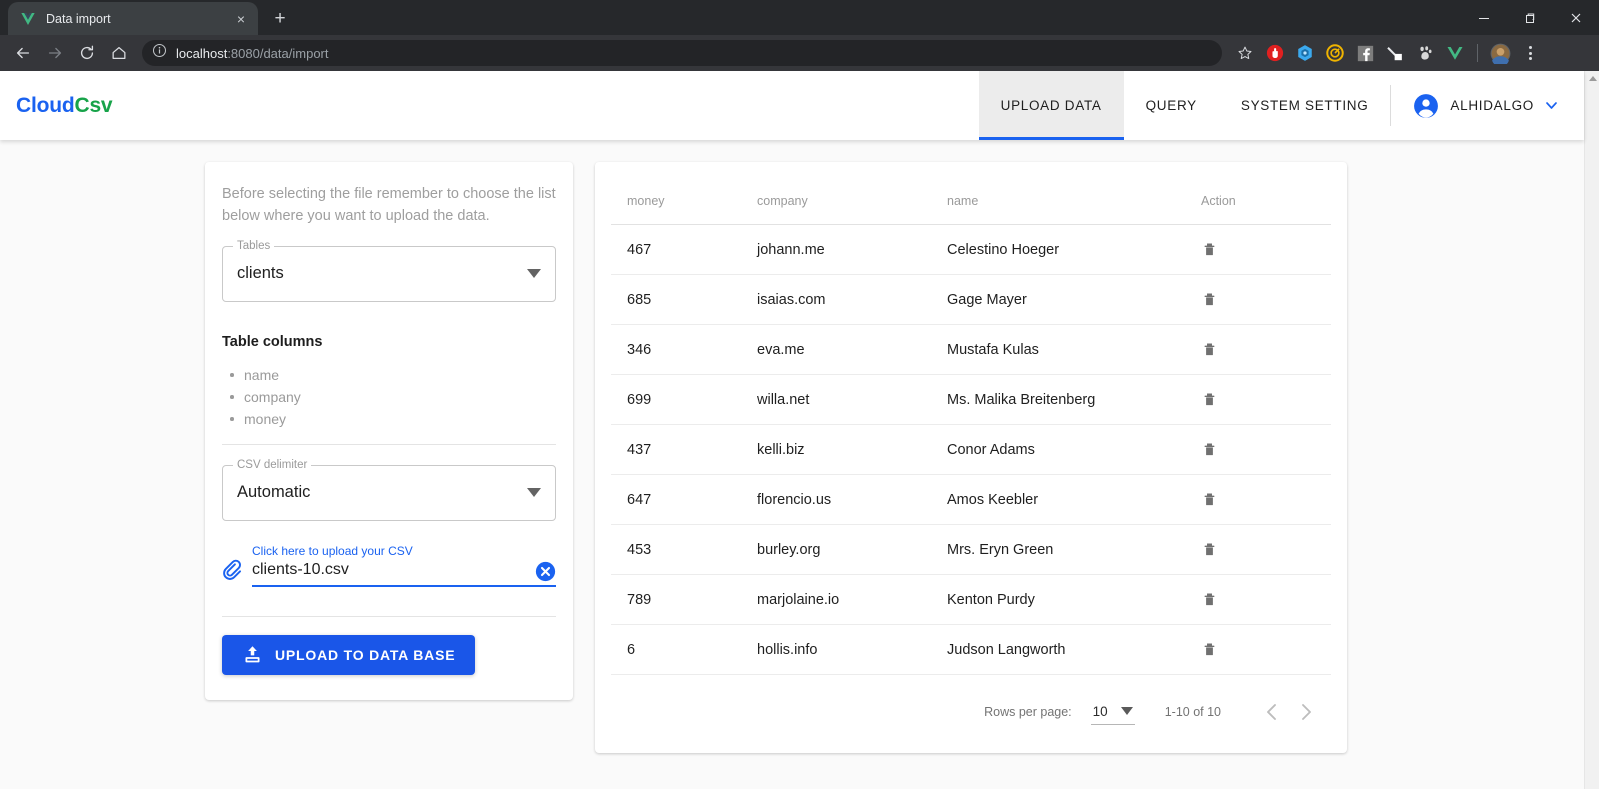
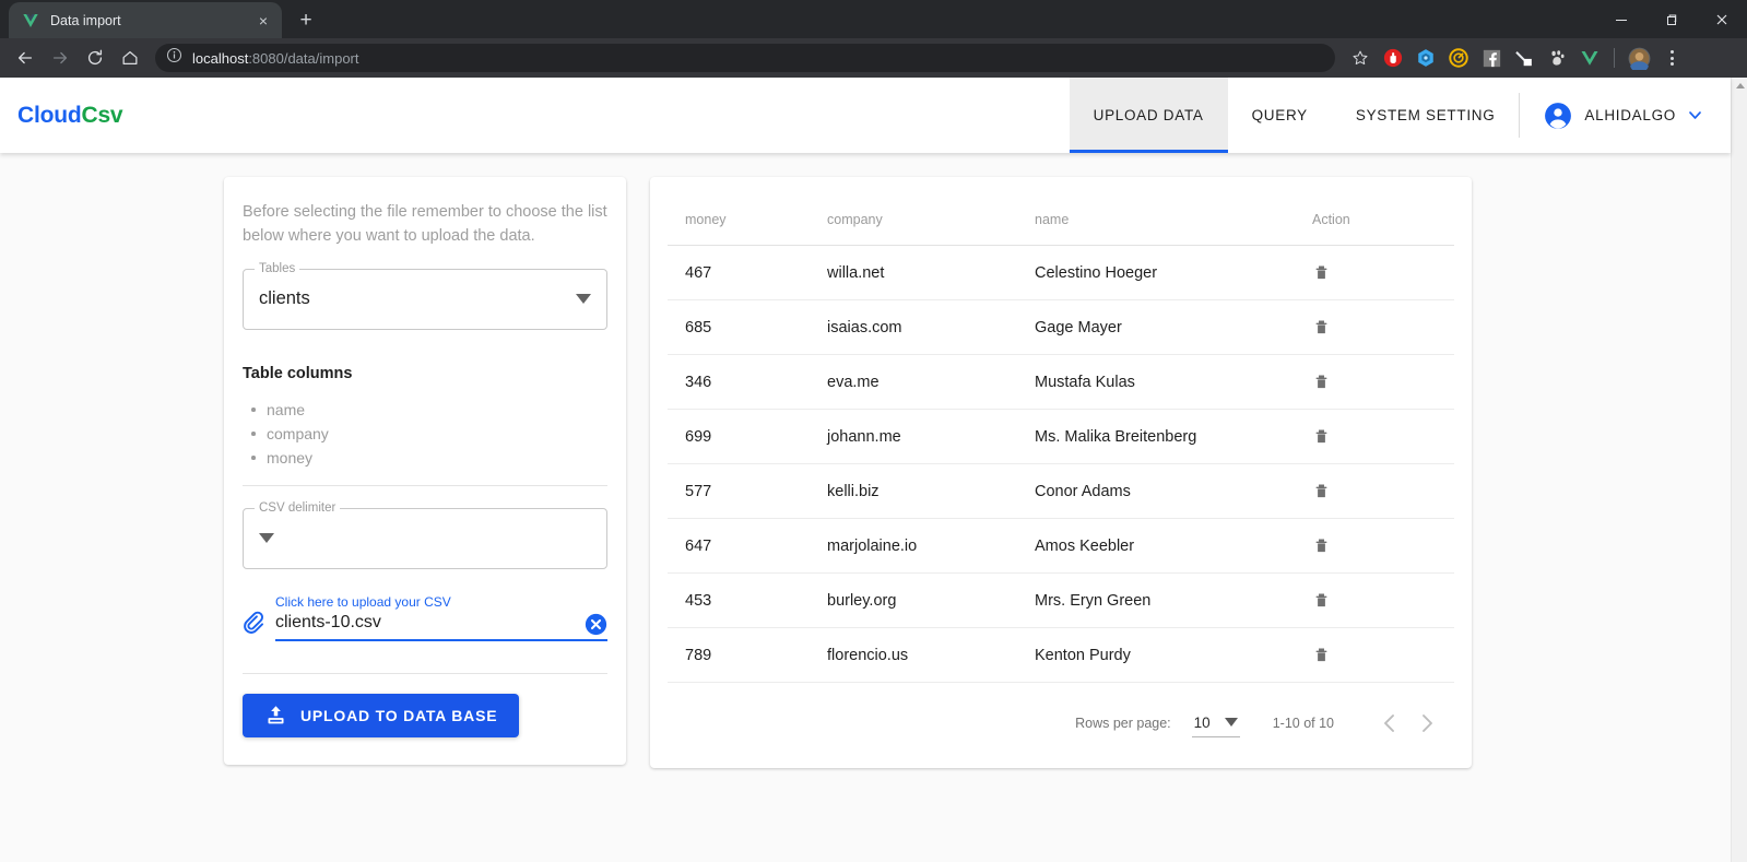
  Data import
  ×
  +
  localhost:8080/data/import
  Cloud
  Csv
  UPLOAD DATA
  QUERY
  SYSTEM SETTING
  ALHIDALGO
  Before selecting the file remember to choose the list below where you want to upload the data.
  Tables
  clients
  Table columns
  name
  company
  money
  CSV delimiter
- Automatic
  Click here to upload your CSV
  clients-10.csv
  UPLOAD TO DATA BASE
  money	company	name	Action
- 467	johann.me	Celestino Hoeger
+ 467	willa.net	Celestino Hoeger
  685	isaias.com	Gage Mayer
  346	eva.me	Mustafa Kulas
- 699	willa.net	Ms. Malika Breitenberg
+ 699	johann.me	Ms. Malika Breitenberg
- 437	kelli.biz	Conor Adams
+ 577	kelli.biz	Conor Adams
- 647	florencio.us	Amos Keebler
+ 647	marjolaine.io	Amos Keebler
  453	burley.org	Mrs. Eryn Green
- 789	marjolaine.io	Kenton Purdy
+ 789	florencio.us	Kenton Purdy
- 6	hollis.info	Judson Langworth
  Rows per page:
  10
  1-10 of 10
